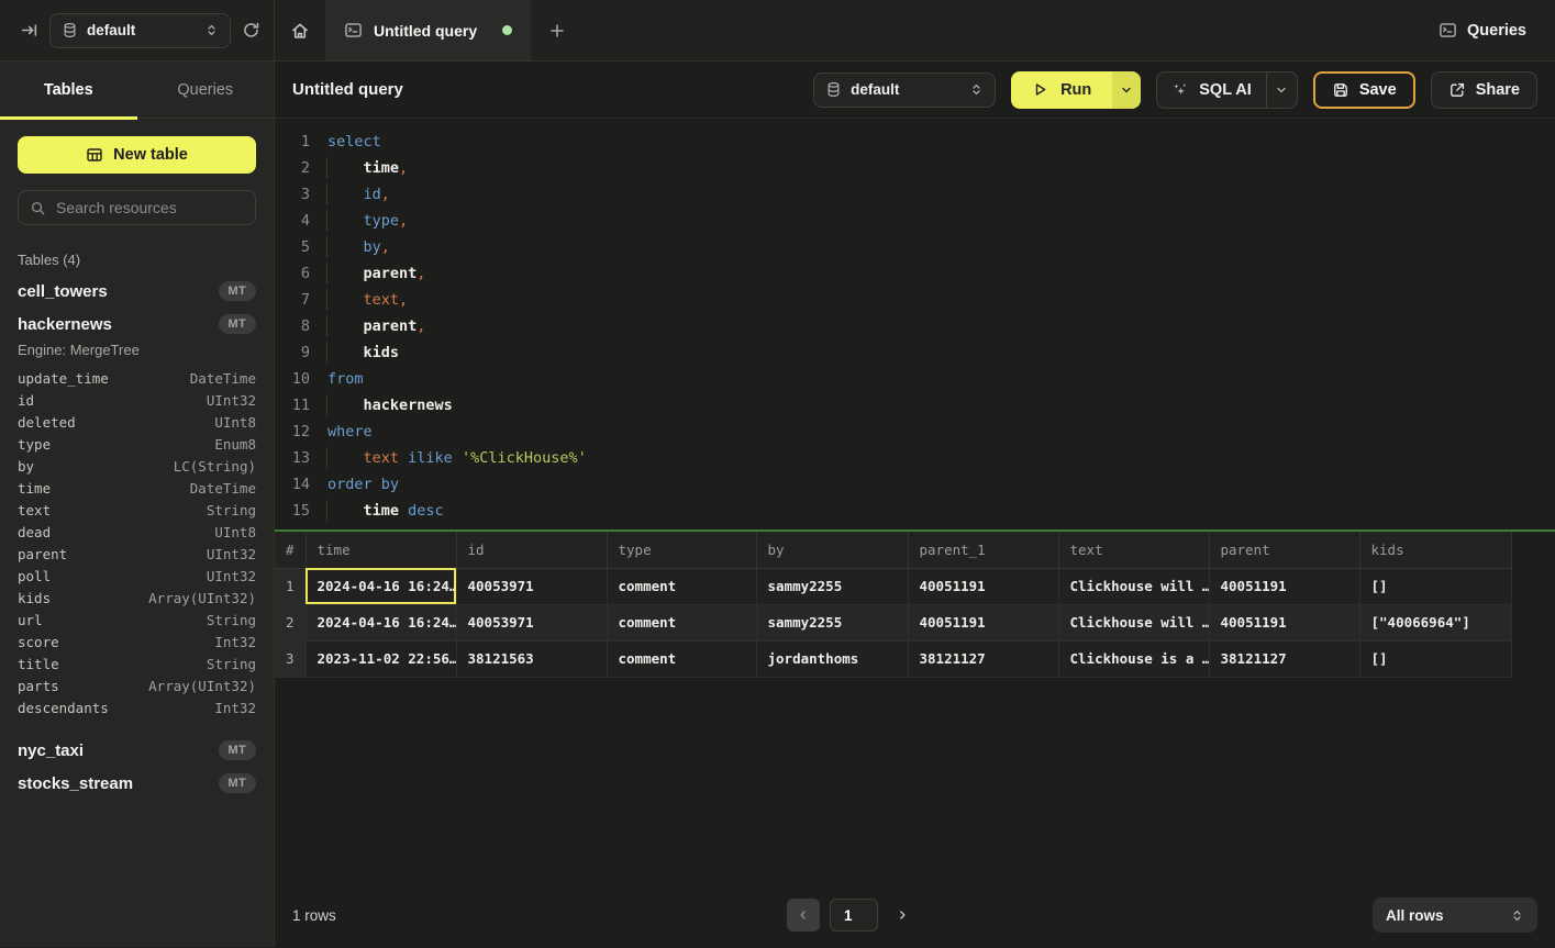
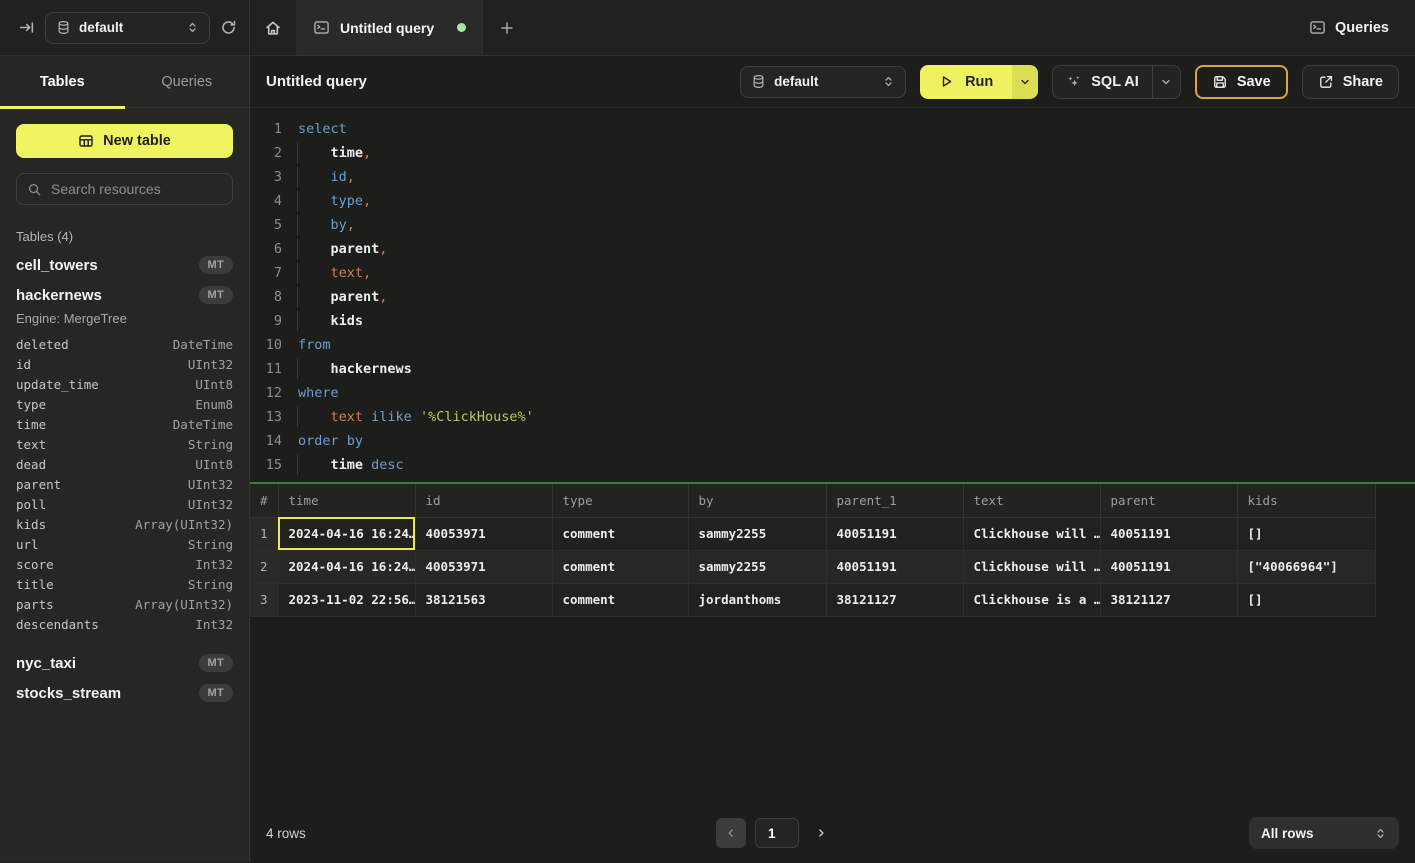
  default
  Untitled query
  Queries
  Tables
  Queries
  New table
  Search resources
  Tables (4)
  cell_towers
  MT
  hackernews
  MT
  Engine: MergeTree
- update_time
+ deleted
  DateTime
  id
  UInt32
- deleted
+ update_time
  UInt8
  type
  Enum8
- by
- LC(String)
  time
  DateTime
  text
  String
  dead
  UInt8
  parent
  UInt32
  poll
  UInt32
  kids
  Array(UInt32)
  url
  String
  score
  Int32
  title
  String
  parts
  Array(UInt32)
  descendants
  Int32
  nyc_taxi
  MT
  stocks_stream
  MT
  Untitled query
  default
  Run
  SQL AI
  Save
  Share
  1
  select
  2
  time,
  3
  id,
  4
  type,
  5
  by,
  6
  parent,
  7
  text,
  8
  parent,
  9
  kids
  10
  from
  11
  hackernews
  12
  where
  13
  text ilike '%ClickHouse%'
  14
  order by
  15
  time desc
  #	time	id	type	by	parent_1	text	parent	kids
  1	2024-04-16 16:24…	40053971	comment	sammy2255	40051191	Clickhouse will …	40051191	[]
  2	2024-04-16 16:24…	40053971	comment	sammy2255	40051191	Clickhouse will …	40051191	["40066964"]
  3	2023-11-02 22:56…	38121563	comment	jordanthoms	38121127	Clickhouse is a …	38121127	[]
- 1 rows
+ 4 rows
  1
  All rows
